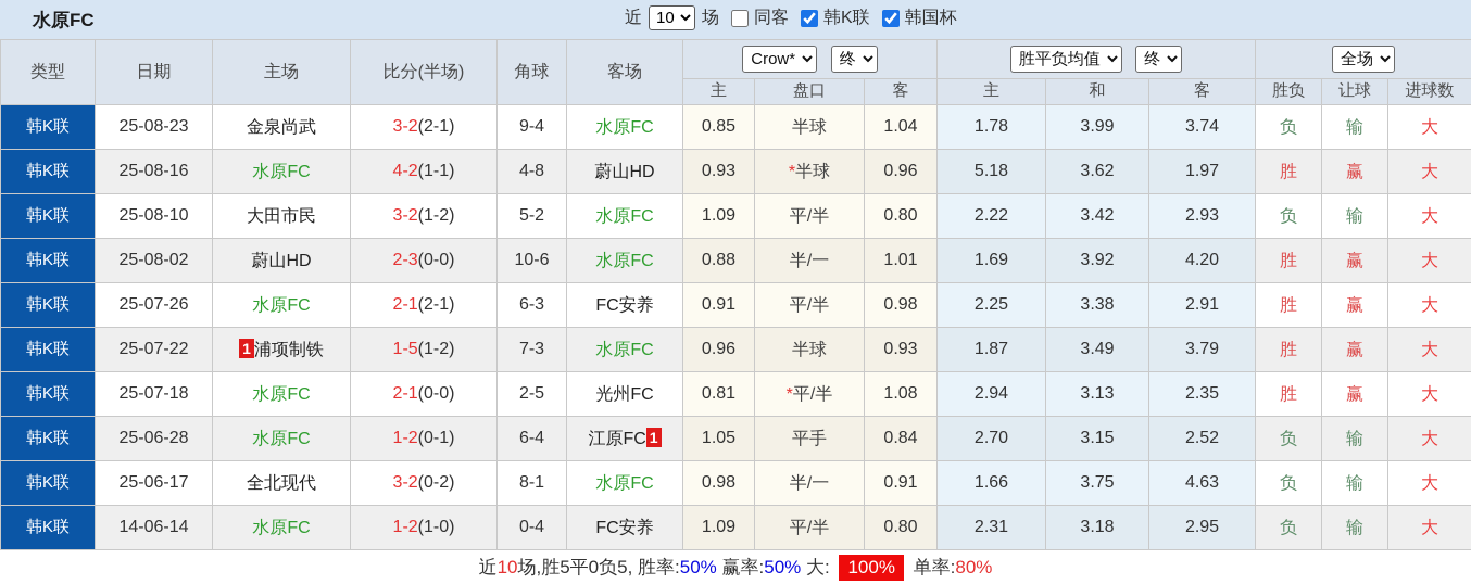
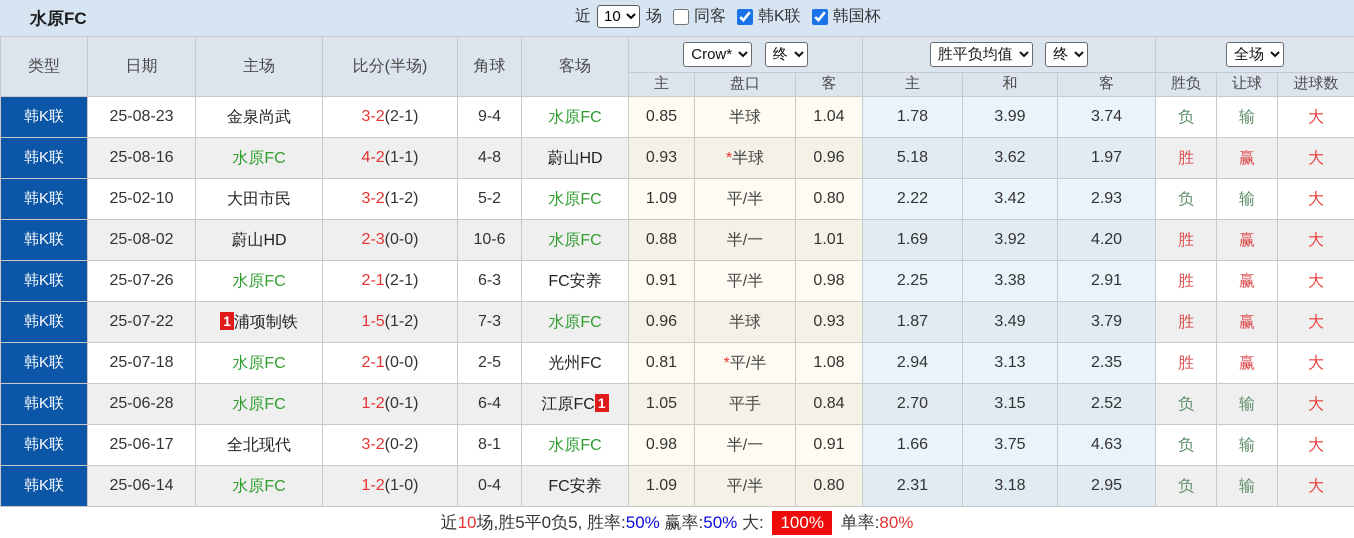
  水原FC
  近
  10
  场
  同客
  韩K联
  韩国杯
  类型	日期	主场	比分(半场)	角球	客场	Crow* 终	胜平负均值 终	全场
  主	盘口	客	主	和	客	胜负	让球	进球数
  韩K联	25-08-23	金泉尚武	3-2(2-1)	9-4	水原FC	0.85	半球	1.04	1.78	3.99	3.74	负	输	大
  韩K联	25-08-16	水原FC	4-2(1-1)	4-8	蔚山HD	0.93	*半球	0.96	5.18	3.62	1.97	胜	赢	大
- 韩K联	25-08-10	大田市民	3-2(1-2)	5-2	水原FC	1.09	平/半	0.80	2.22	3.42	2.93	负	输	大
+ 韩K联	25-02-10	大田市民	3-2(1-2)	5-2	水原FC	1.09	平/半	0.80	2.22	3.42	2.93	负	输	大
  韩K联	25-08-02	蔚山HD	2-3(0-0)	10-6	水原FC	0.88	半/一	1.01	1.69	3.92	4.20	胜	赢	大
  韩K联	25-07-26	水原FC	2-1(2-1)	6-3	FC安养	0.91	平/半	0.98	2.25	3.38	2.91	胜	赢	大
  韩K联	25-07-22	1 浦项制铁	1-5(1-2)	7-3	水原FC	0.96	半球	0.93	1.87	3.49	3.79	胜	赢	大
  韩K联	25-07-18	水原FC	2-1(0-0)	2-5	光州FC	0.81	*平/半	1.08	2.94	3.13	2.35	胜	赢	大
  韩K联	25-06-28	水原FC	1-2(0-1)	6-4	江原FC 1	1.05	平手	0.84	2.70	3.15	2.52	负	输	大
  韩K联	25-06-17	全北现代	3-2(0-2)	8-1	水原FC	0.98	半/一	0.91	1.66	3.75	4.63	负	输	大
- 韩K联	14-06-14	水原FC	1-2(1-0)	0-4	FC安养	1.09	平/半	0.80	2.31	3.18	2.95	负	输	大
+ 韩K联	25-06-14	水原FC	1-2(1-0)	0-4	FC安养	1.09	平/半	0.80	2.31	3.18	2.95	负	输	大
  近
  10
  场,胜5平0负5,
  胜率:
  50%
  赢率:
  50%
  大:
  100%
  单率:
  80%
